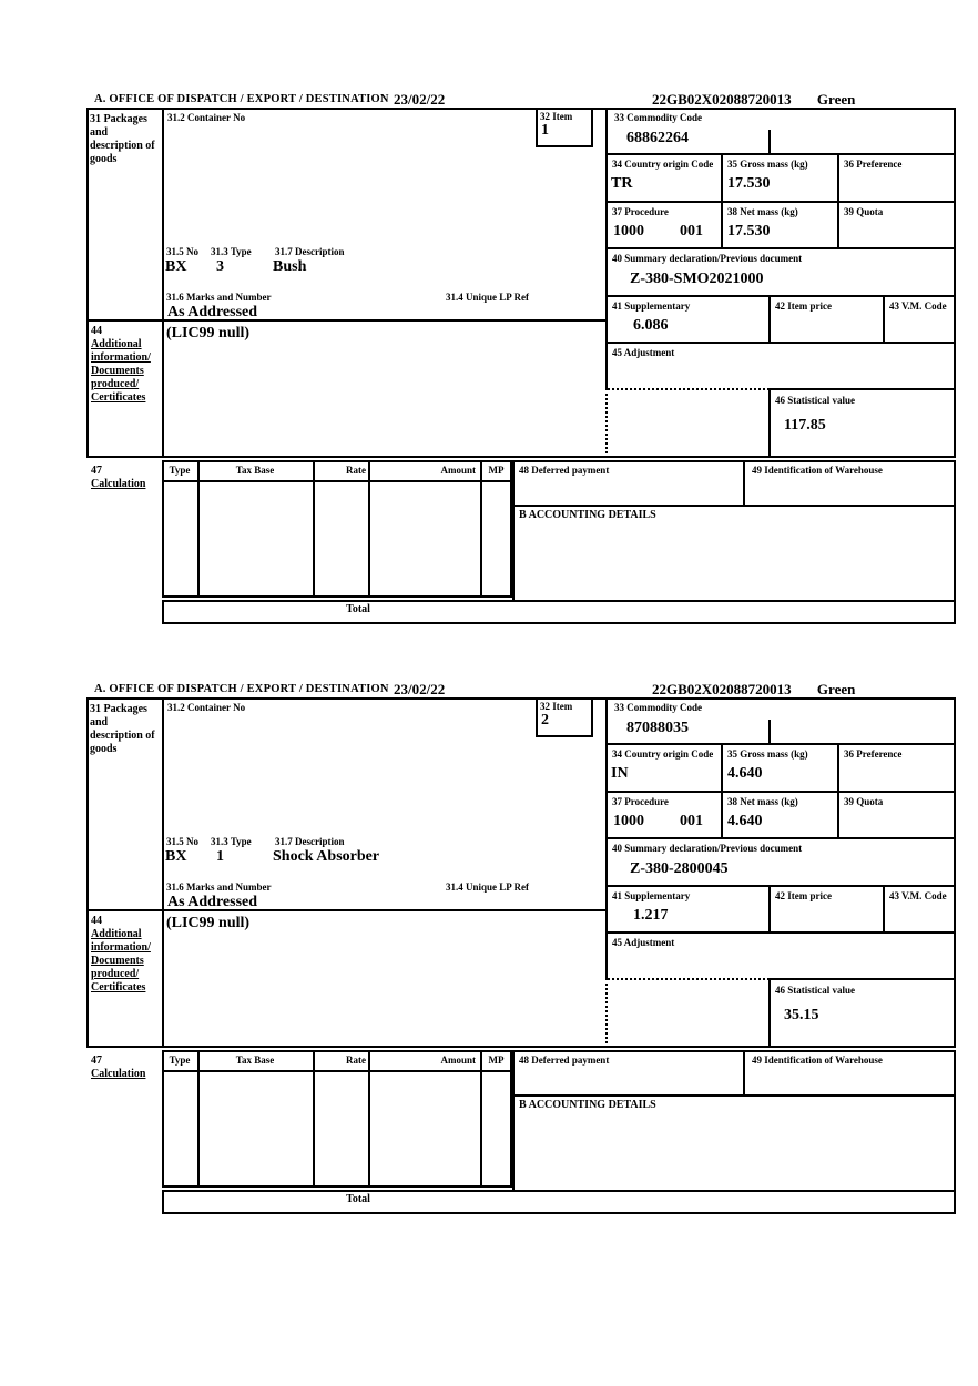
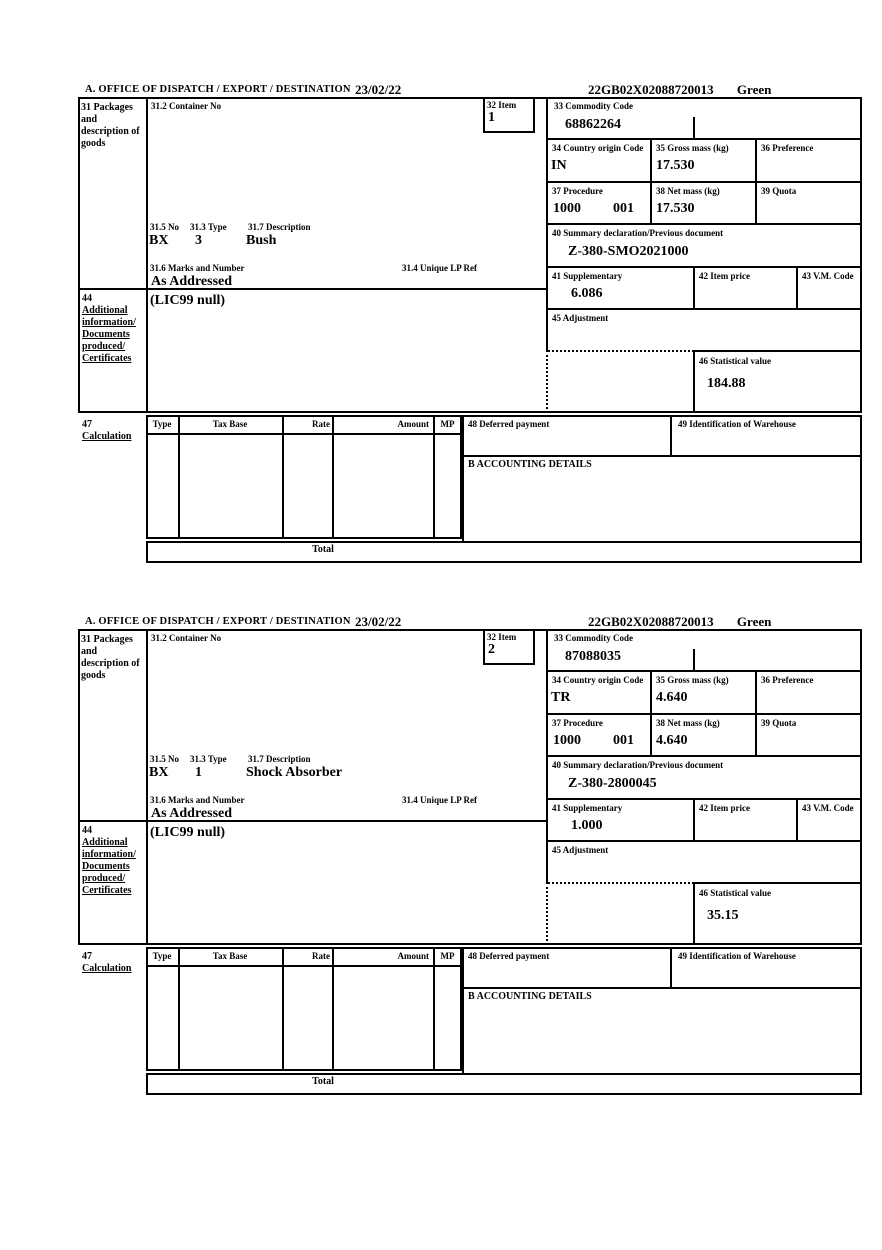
  A. OFFICE OF DISPATCH / EXPORT / DESTINATION
  23/02/22
  22GB02X02088720013 Green
  31 Packages and description of goods
  44
  Additional information/ Documents produced/ Certificates
  (LIC99 null)
  31.2 Container No
  32 Item
  1
  31.5 No
  31.3 Type
  31.7 Description
  BX
  3
  Bush
  31.6 Marks and Number
  As Addressed
  31.4 Unique LP Ref
  33 Commodity Code
  68862264
  34 Country origin Code
- TR
+ IN
  35 Gross mass (kg)
  17.530
  36 Preference
  37 Procedure
  1000
  001
  38 Net mass (kg)
  17.530
  39 Quota
  40 Summary declaration/Previous document
  Z-380-SMO2021000
  41 Supplementary
  6.086
  42 Item price
  43 V.M. Code
  45 Adjustment
  46 Statistical value
- 117.85
+ 184.88
  47
  Calculation
  Type
  Tax Base
  Rate
  Amount
  MP
  48 Deferred payment
  49 Identification of Warehouse
  B ACCOUNTING DETAILS
  Total
  A. OFFICE OF DISPATCH / EXPORT / DESTINATION
  23/02/22
  22GB02X02088720013 Green
  31 Packages and description of goods
  44
  Additional information/ Documents produced/ Certificates
  (LIC99 null)
  31.2 Container No
  32 Item
  2
  31.5 No
  31.3 Type
  31.7 Description
  BX
  1
  Shock Absorber
  31.6 Marks and Number
  As Addressed
  31.4 Unique LP Ref
  33 Commodity Code
  87088035
  34 Country origin Code
- IN
+ TR
  35 Gross mass (kg)
  4.640
  36 Preference
  37 Procedure
  1000
  001
  38 Net mass (kg)
  4.640
  39 Quota
  40 Summary declaration/Previous document
  Z-380-2800045
  41 Supplementary
- 1.217
+ 1.000
  42 Item price
  43 V.M. Code
  45 Adjustment
  46 Statistical value
  35.15
  47
  Calculation
  Type
  Tax Base
  Rate
  Amount
  MP
  48 Deferred payment
  49 Identification of Warehouse
  B ACCOUNTING DETAILS
  Total
